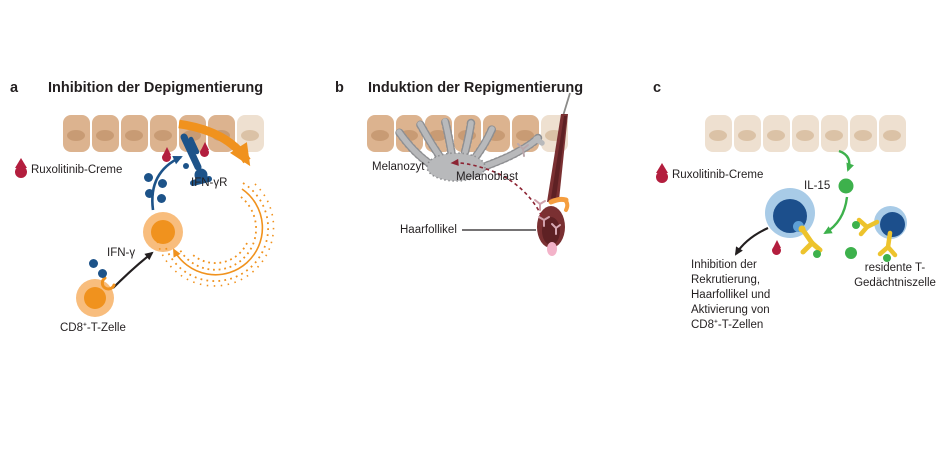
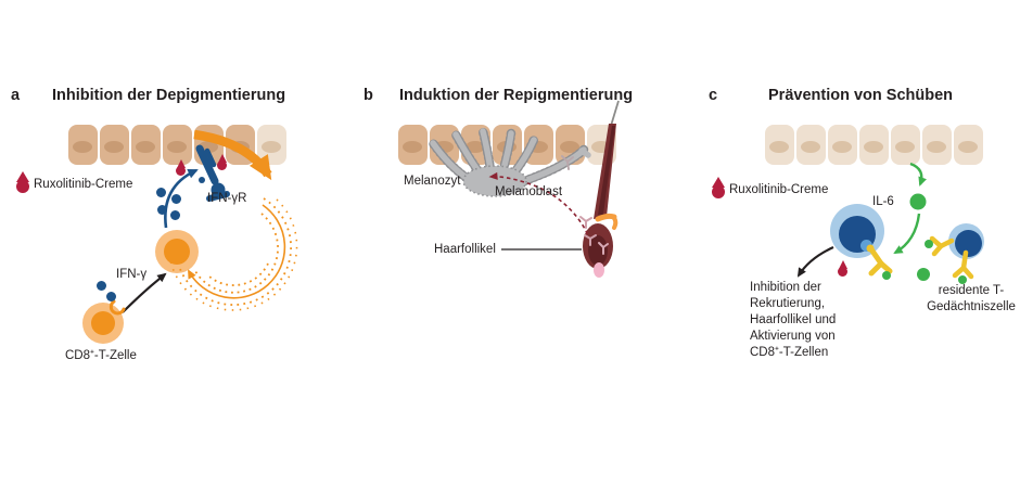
  a
  Inhibition der Depigmentierung
  b
  Induktion der Repigmentierung
  c
+ Prävention von Schüben
  Ruxolitinib-Creme
  IFN-γR
  IFN-γ
  CD8⁺-T-Zelle
  Melanozyt
  Melanoblast
  Haarfollikel
  Ruxolitinib-Creme
- IL-15
+ IL-6
  Inhibition der Rekrutierung, Haarfollikel und Aktivierung von CD8⁺-T-Zellen
  residente T-Gedächtniszelle
